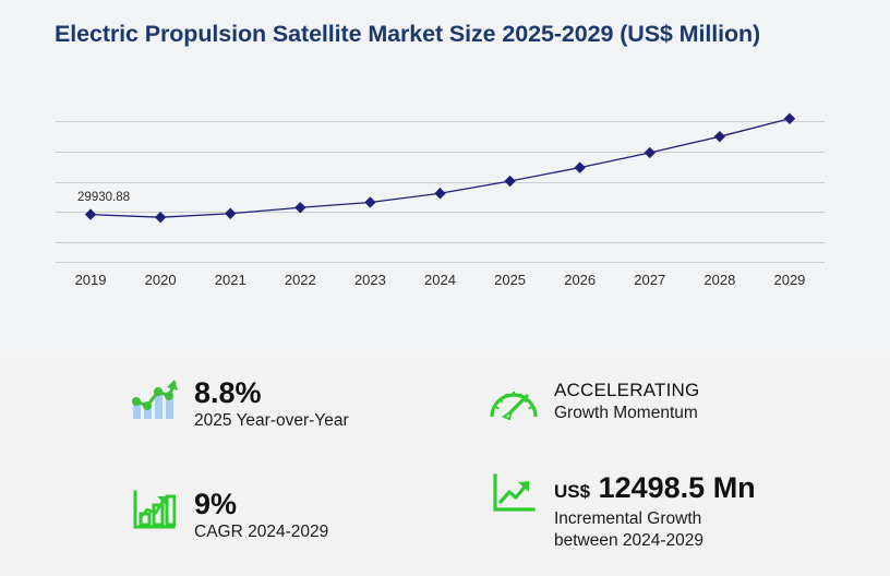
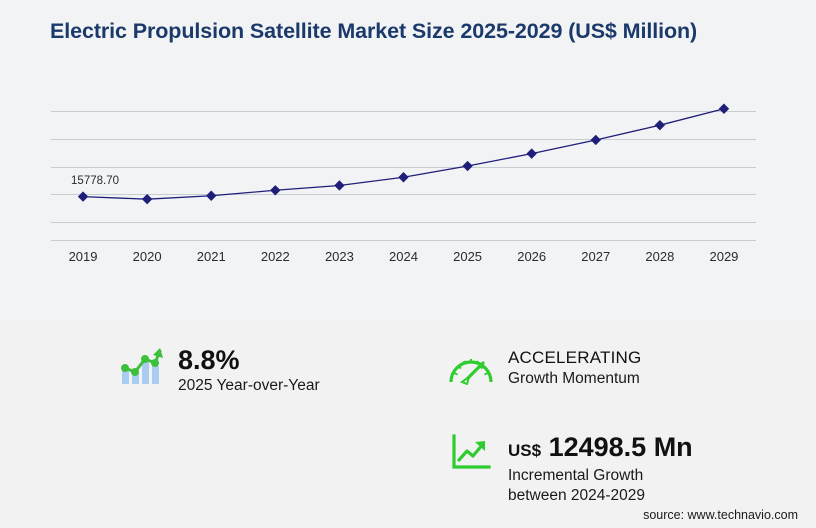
  Electric Propulsion Satellite Market Size 2025-2029 (US$ Million)
- 29930.88
+ 15778.70
  2019
  2020
  2021
  2022
  2023
  2024
  2025
  2026
  2027
  2028
  2029
  8.8%
  2025 Year-over-Year
- 9%
- CAGR 2024-2029
  ACCELERATING
  Growth Momentum
  US$ 12498.5 Mn
  Incremental Growth
  between 2024-2029
+ source: www.technavio.com
